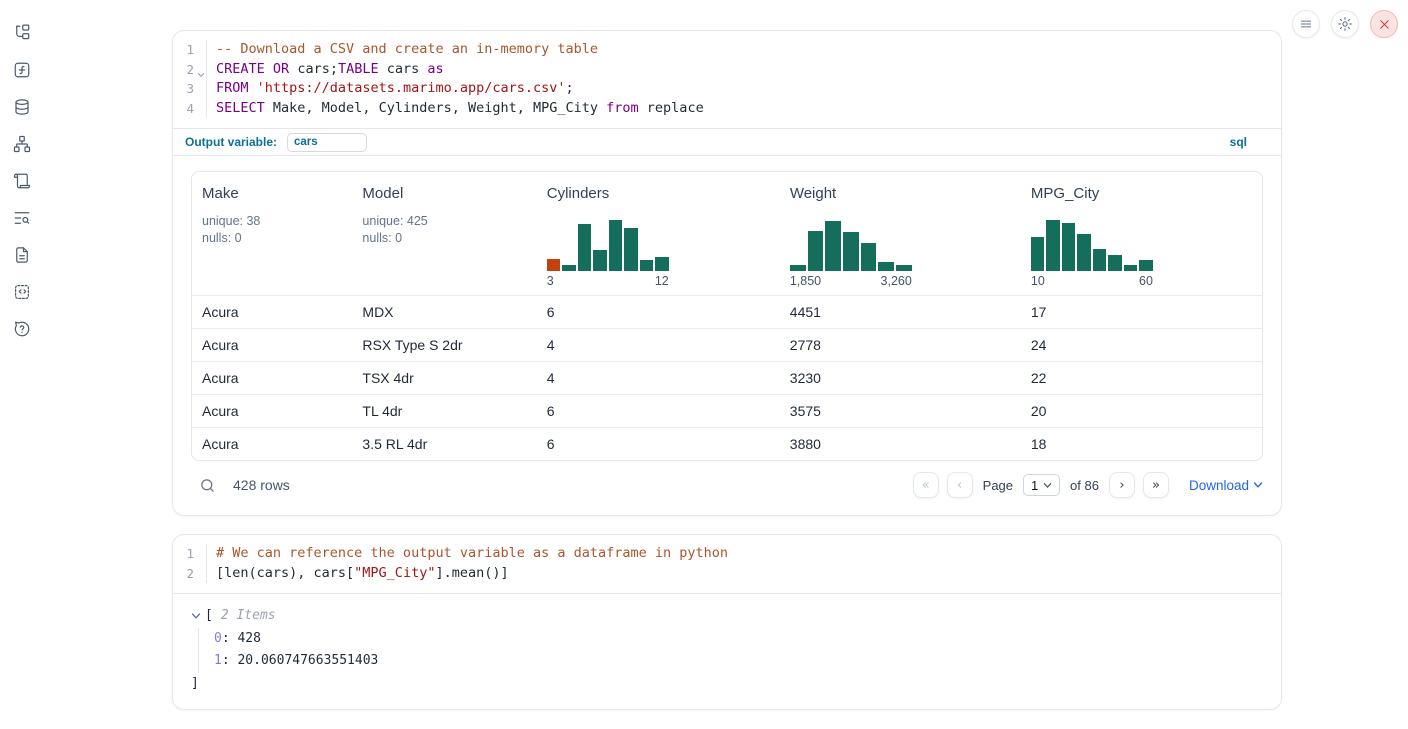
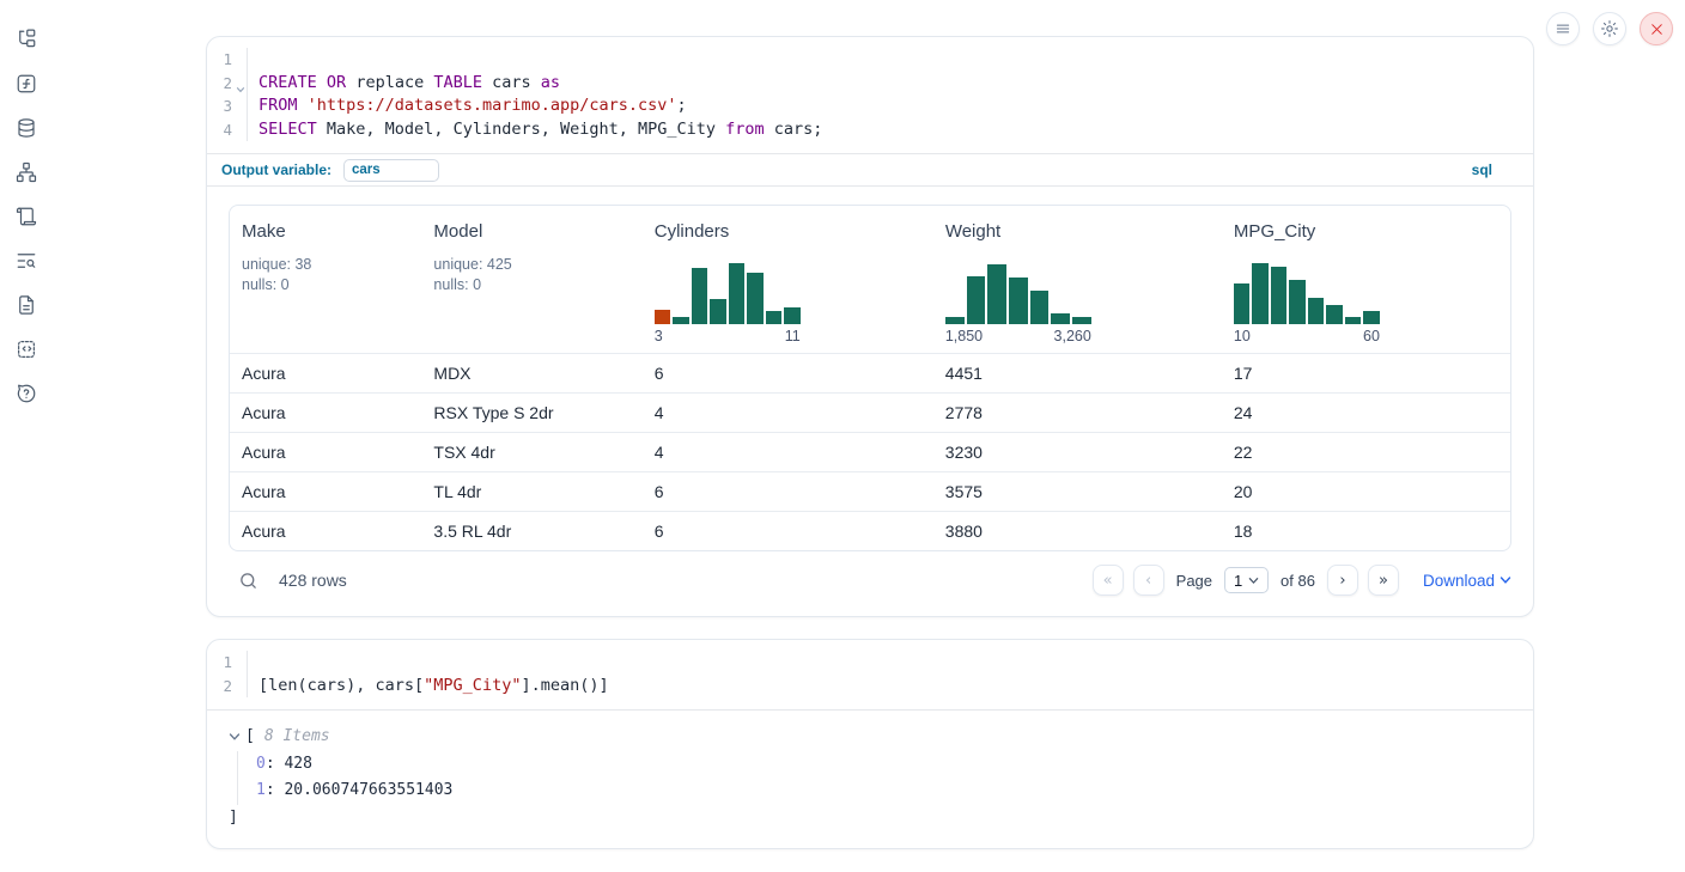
  1
- -- Download a CSV and create an in-memory table
  2
- CREATE OR cars;TABLE cars as
+ CREATE OR replace TABLE cars as
  3
  FROM 'https://datasets.marimo.app/cars.csv';
  4
- SELECT Make, Model, Cylinders, Weight, MPG_City from replace
+ SELECT Make, Model, Cylinders, Weight, MPG_City from cars;
  Output variable:
  cars
  sql
  Make
  unique: 38
  nulls: 0
  Model
  unique: 425
  nulls: 0
  Cylinders
  3
- 12
+ 11
  Weight
  1,850
  3,260
  MPG_City
  10
  60
  Acura
  MDX
  6
  4451
  17
  Acura
  RSX Type S 2dr
  4
  2778
  24
  Acura
  TSX 4dr
  4
  3230
  22
  Acura
  TL 4dr
  6
  3575
  20
  Acura
  3.5 RL 4dr
  6
  3880
  18
  428 rows
  «
  ‹
  Page
  1
  of 86
  ›
  »
  Download
  1
- # We can reference the output variable as a dataframe in python
  2
  [len(cars), cars["MPG_City"].mean()]
  [
- 2 Items
+ 8 Items
  0: 428
  1: 20.060747663551403
  ]
